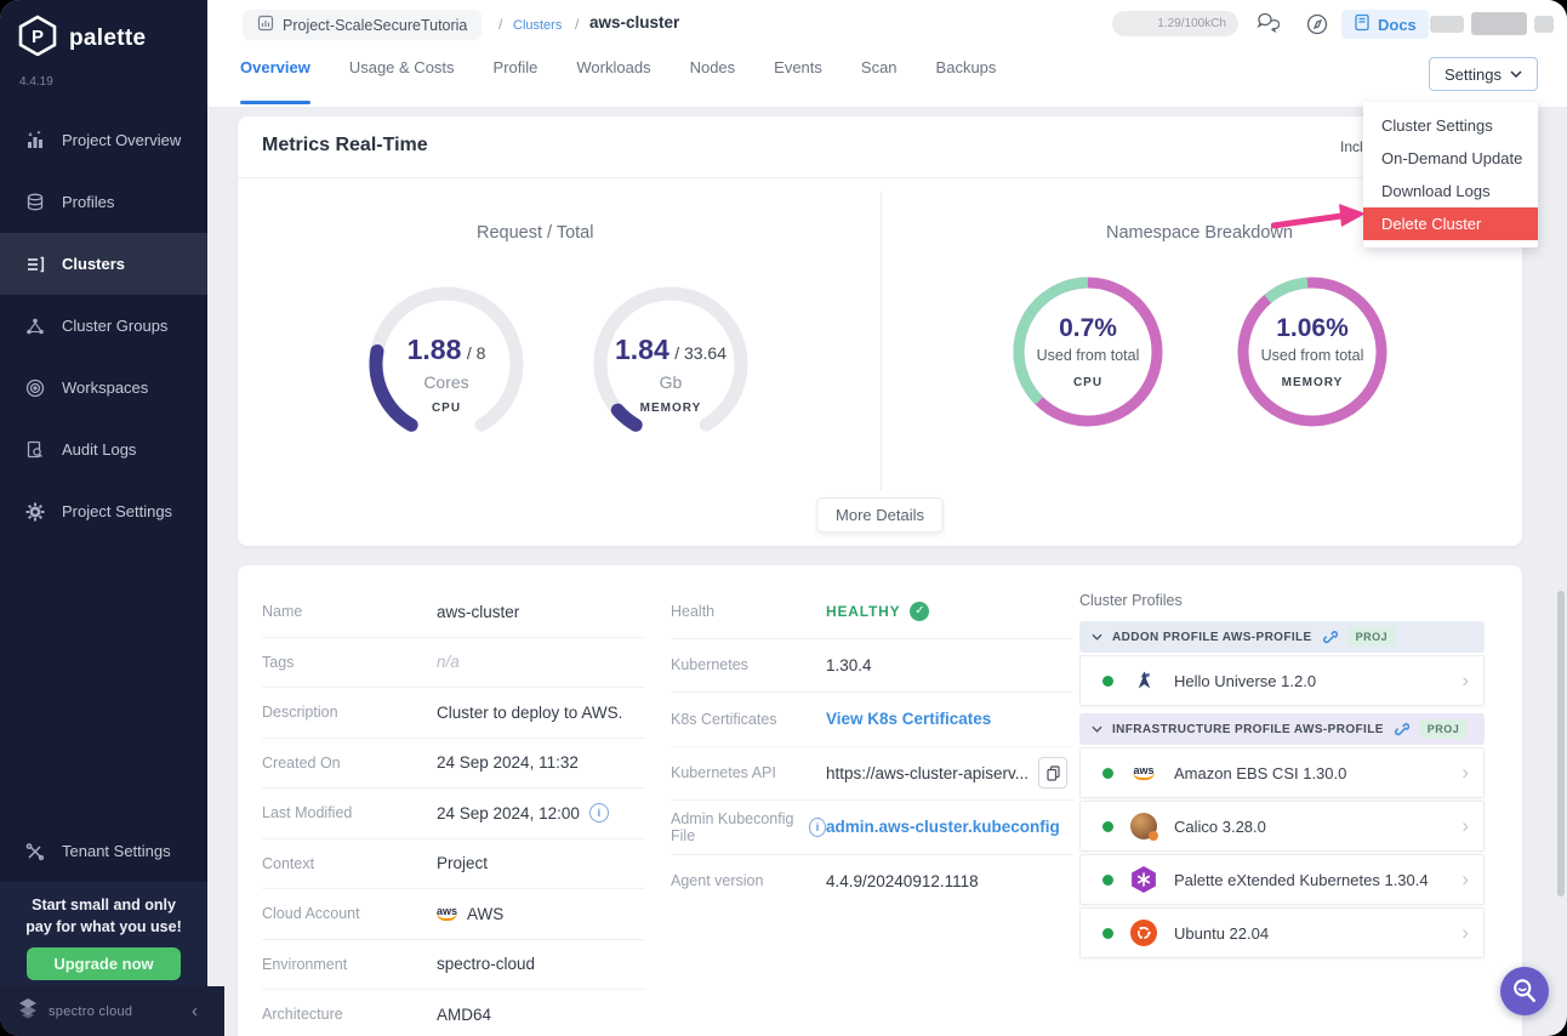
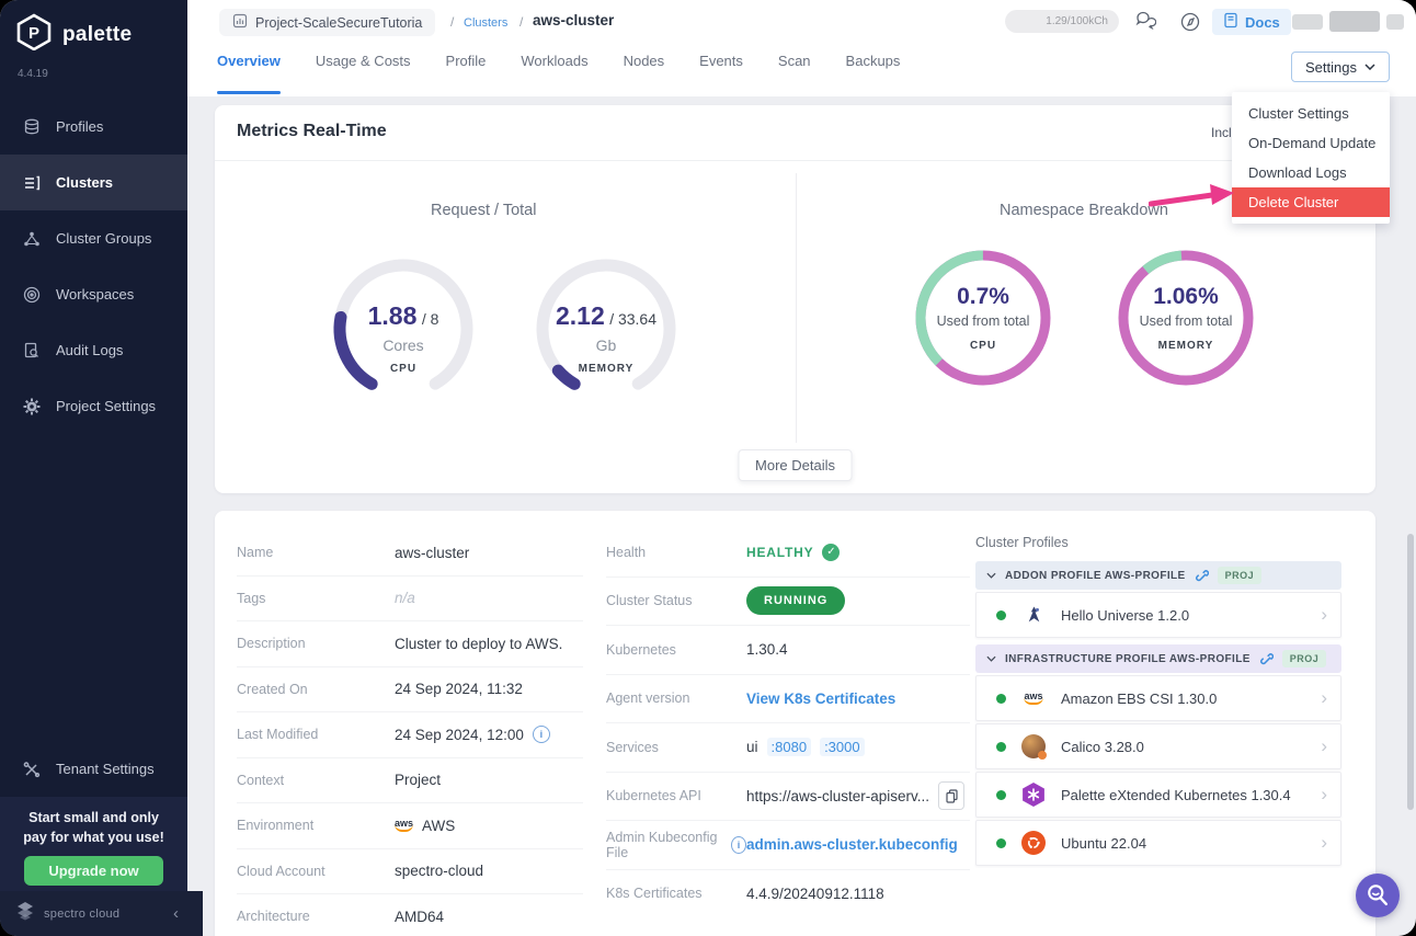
  P
  palette
  4.4.19
- Project Overview
  Profiles
  Clusters
  Cluster Groups
  Workspaces
  Audit Logs
  Project Settings
  Tenant Settings
  Start small and only pay for what you use!
  Upgrade now
  spectro cloud
  ‹
  Project-ScaleSecureTutoria
  /
  Clusters
  /
  aws-cluster
  1.29/100kCh
  Docs
  Overview
  Usage & Costs
  Profile
  Workloads
  Nodes
  Events
  Scan
  Backups
  Settings
  Cluster Settings
  On-Demand Update
  Download Logs
  Delete Cluster
  Metrics Real-Time
  Incl
  Request / Total
  Namespace Breakdown
  1.88 / 8
  Cores
  CPU
- 1.84 / 33.64
+ 2.12 / 33.64
  Gb
  MEMORY
  0.7%
  Used from total
  CPU
  1.06%
  Used from total
  MEMORY
  More Details
  Name
  aws-cluster
  Tags
  n/a
  Description
  Cluster to deploy to AWS.
  Created On
  24 Sep 2024, 11:32
  Last Modified
  24 Sep 2024, 12:00
  i
  Context
  Project
- Cloud Account
+ Environment
  aws
  AWS
- Environment
+ Cloud Account
  spectro-cloud
  Architecture
  AMD64
  Health
  HEALTHY
  ✓
+ Cluster Status
+ RUNNING
  Kubernetes
  1.30.4
- K8s Certificates
+ Agent version
  View K8s Certificates
+ Services
+ ui
+ :8080
+ :3000
  Kubernetes API
  https://aws-cluster-apiserv...
  Admin Kubeconfig File
  i
  admin.aws-cluster.kubeconfig
- Agent version
+ K8s Certificates
  4.4.9/20240912.1118
  Cluster Profiles
  ADDON PROFILE AWS-PROFILE
  PROJ
  Hello Universe 1.2.0
  ›
  INFRASTRUCTURE PROFILE AWS-PROFILE
  PROJ
  aws
  Amazon EBS CSI 1.30.0
  ›
  Calico 3.28.0
  ›
  Palette eXtended Kubernetes 1.30.4
  ›
  Ubuntu 22.04
  ›
